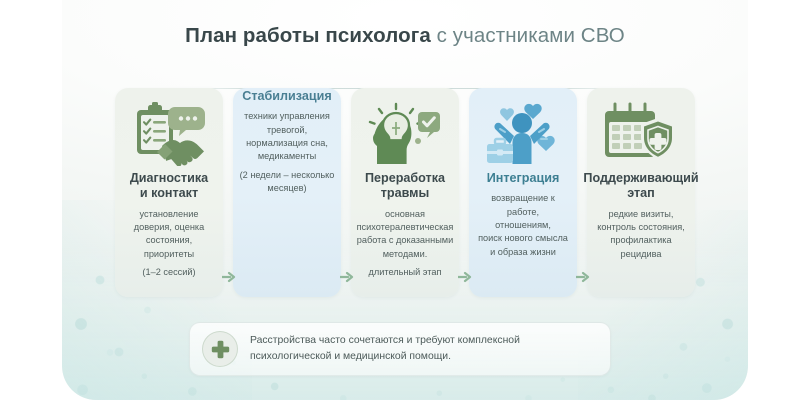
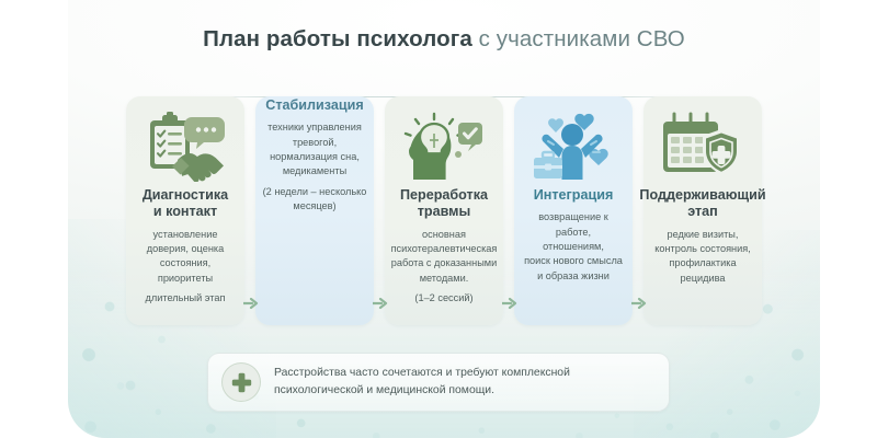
  План работы психолога с участниками СВО
  Диагностика
  и контакт
  установление
  доверия, оценка
  состояния, приоритеты
- (1–2 сессий)
+ длительный этап
  Стабилизация
  техники управления
  тревогой,
  нормализация сна,
  медикаменты
  (2 недели – несколько месяцев)
  Переработка
  травмы
  основная
  психотералевтическая
  работа с доказанными
  методами.
- длительный этап
+ (1–2 сессий)
  Интеграция
  возвращение к работе,
  отношениям,
  поиск нового смысла
  и образа жизни
  Поддерживающий
  этап
  редкие визиты,
  контроль состояния,
  профилактика
  рецидива
  Расстройства часто сочетаются и требуют комплексной
  психологической и медицинской помощи.
